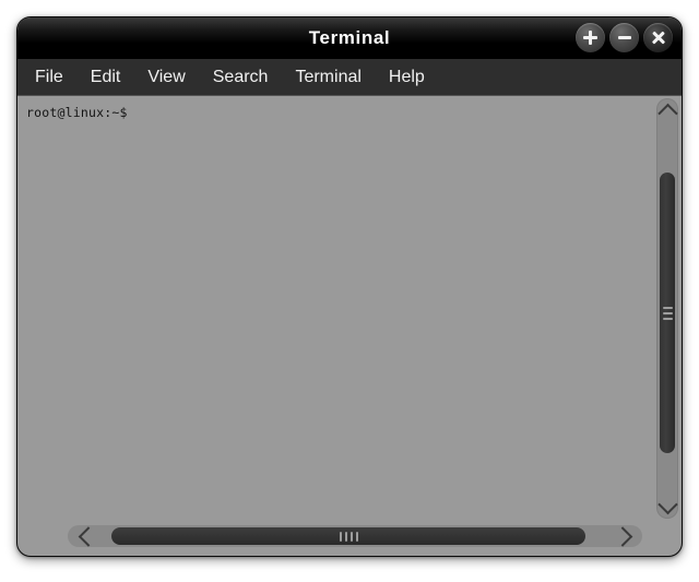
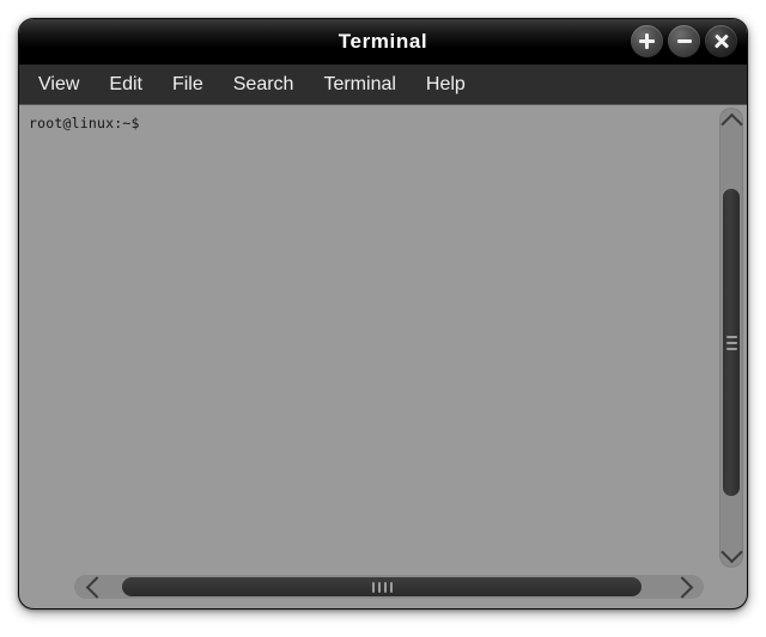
  Terminal
- File
+ View
  Edit
- View
+ File
  Search
  Terminal
  Help
  root@linux:~$
